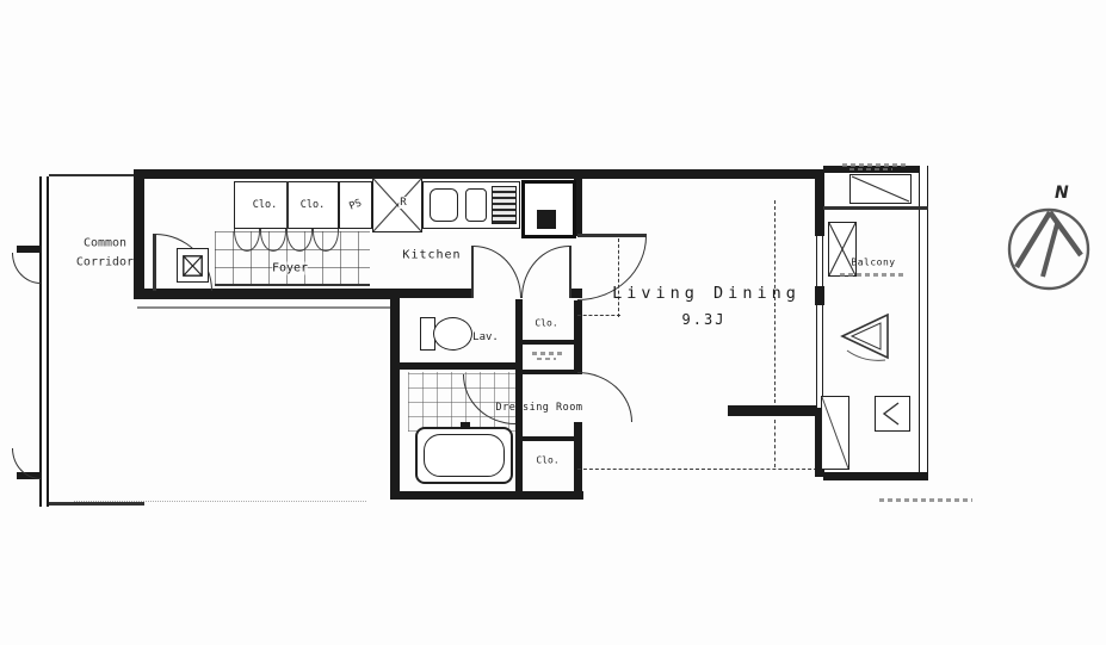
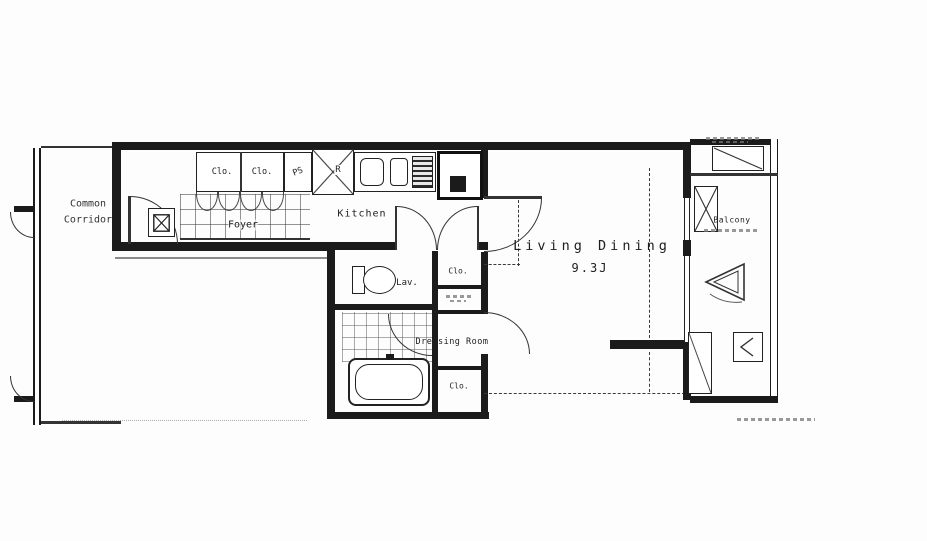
  Common
  Corridor
  Clo.
  Clo.
  R
  Foyer
  Kitchen
  Lav.
  Clo.
  Dressing Room
  Clo.
  Living Dining
  9.3J
  Balcony
- N
